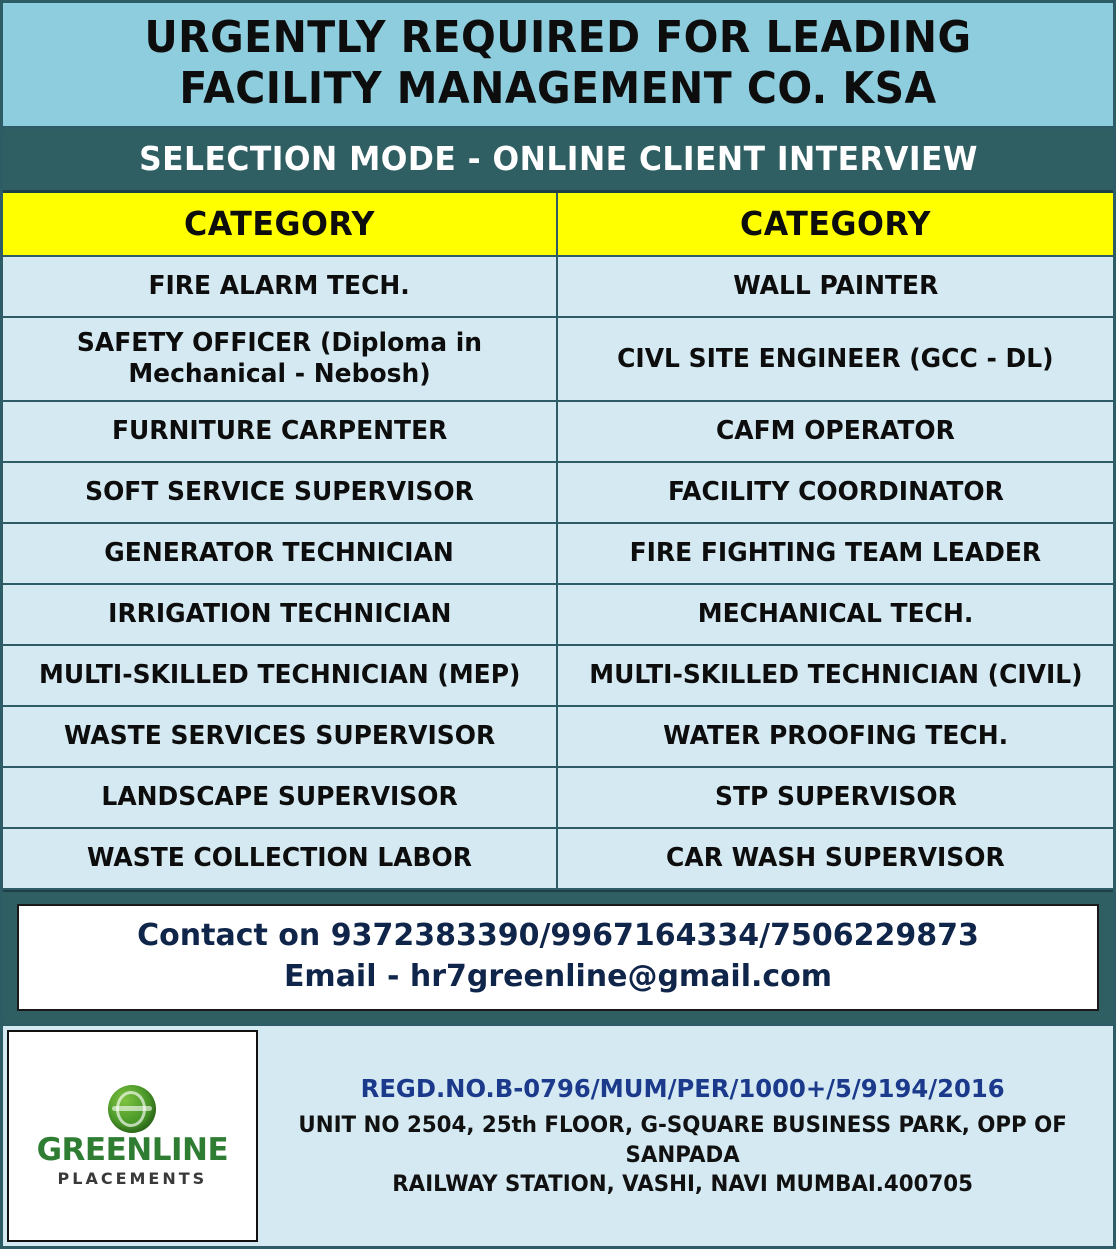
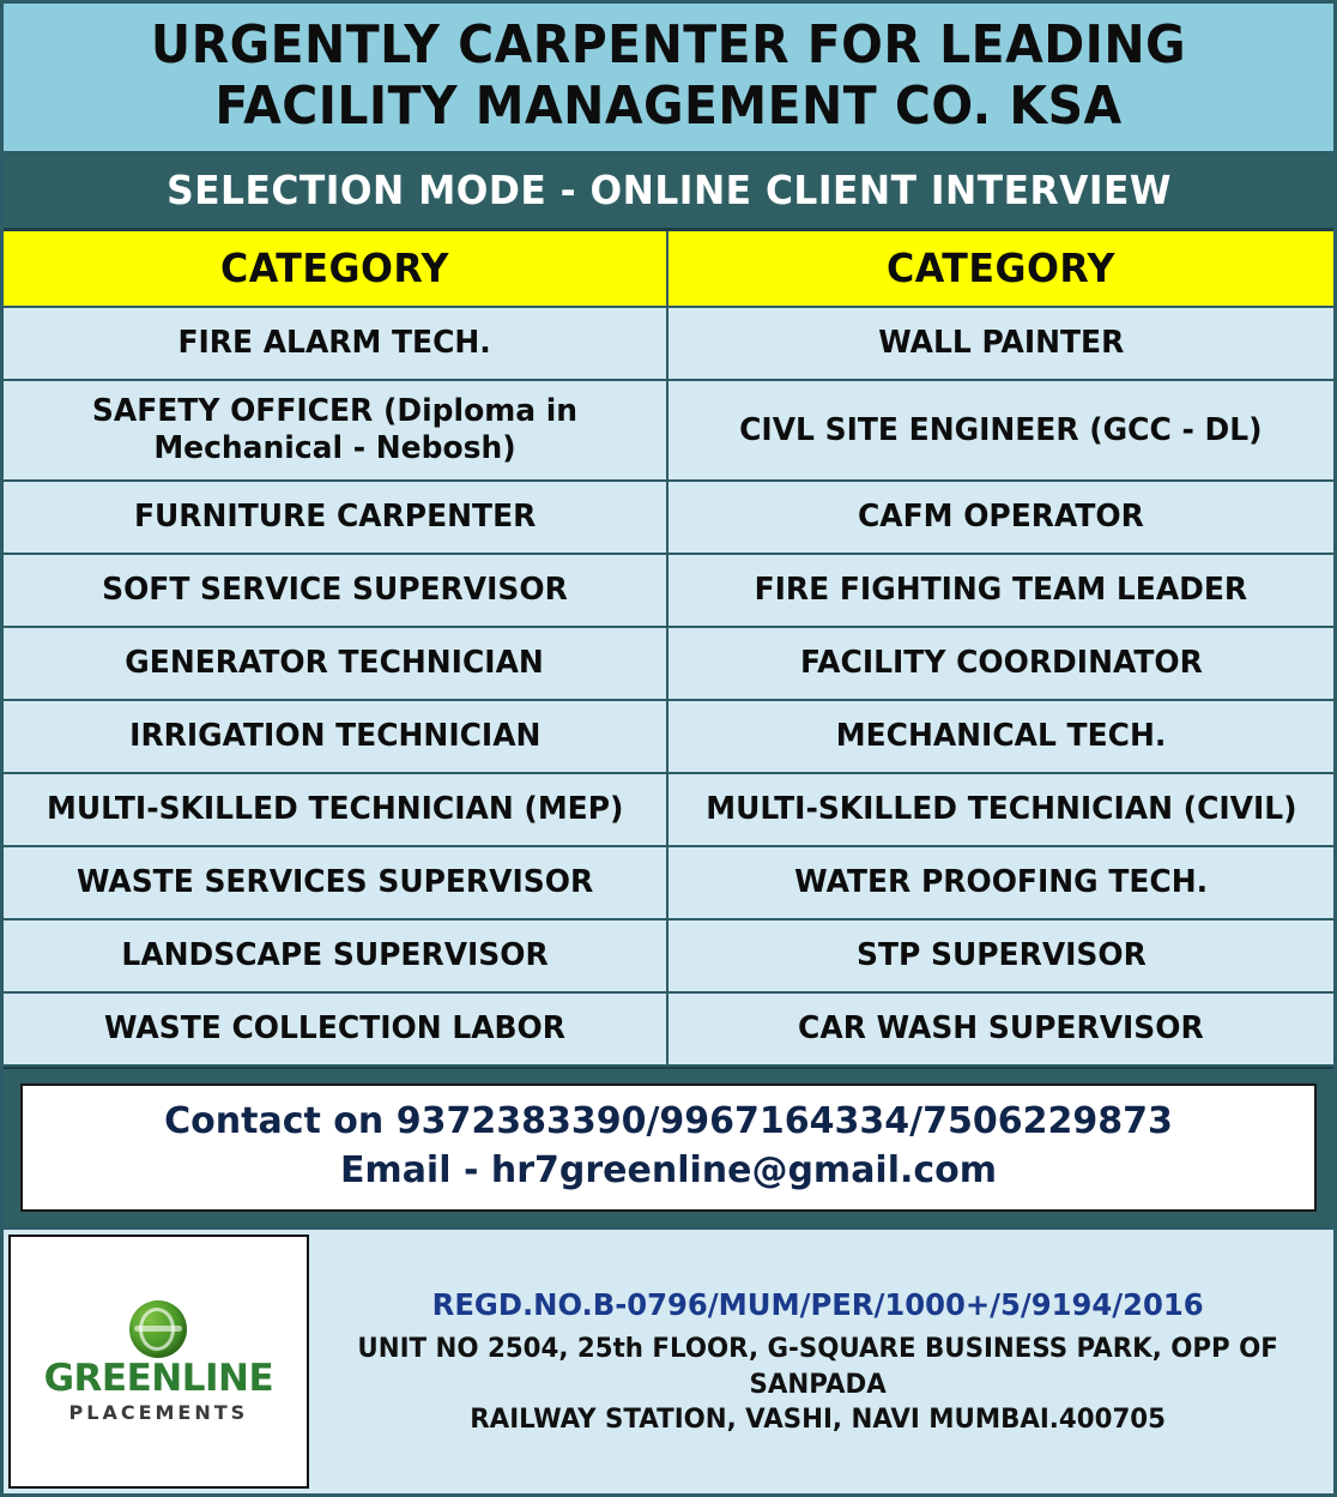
- URGENTLY REQUIRED FOR LEADING FACILITY MANAGEMENT CO. KSA
+ URGENTLY CARPENTER FOR LEADING FACILITY MANAGEMENT CO. KSA
  SELECTION MODE - ONLINE CLIENT INTERVIEW
  CATEGORY
  CATEGORY
  FIRE ALARM TECH.
  WALL PAINTER
  SAFETY OFFICER (Diploma in Mechanical - Nebosh)
  CIVL SITE ENGINEER (GCC - DL)
  FURNITURE CARPENTER
  CAFM OPERATOR
  SOFT SERVICE SUPERVISOR
- FACILITY COORDINATOR
+ FIRE FIGHTING TEAM LEADER
  GENERATOR TECHNICIAN
- FIRE FIGHTING TEAM LEADER
+ FACILITY COORDINATOR
  IRRIGATION TECHNICIAN
  MECHANICAL TECH.
  MULTI-SKILLED TECHNICIAN (MEP)
  MULTI-SKILLED TECHNICIAN (CIVIL)
  WASTE SERVICES SUPERVISOR
  WATER PROOFING TECH.
  LANDSCAPE SUPERVISOR
  STP SUPERVISOR
  WASTE COLLECTION LABOR
  CAR WASH SUPERVISOR
  Contact on 9372383390/9967164334/7506229873
  Email - hr7greenline@gmail.com
  GREENLINE
  PLACEMENTS
  REGD.NO.B-0796/MUM/PER/1000+/5/9194/2016
  UNIT NO 2504, 25th FLOOR, G-SQUARE BUSINESS PARK, OPP OF SANPADA
  RAILWAY STATION, VASHI, NAVI MUMBAI.400705
